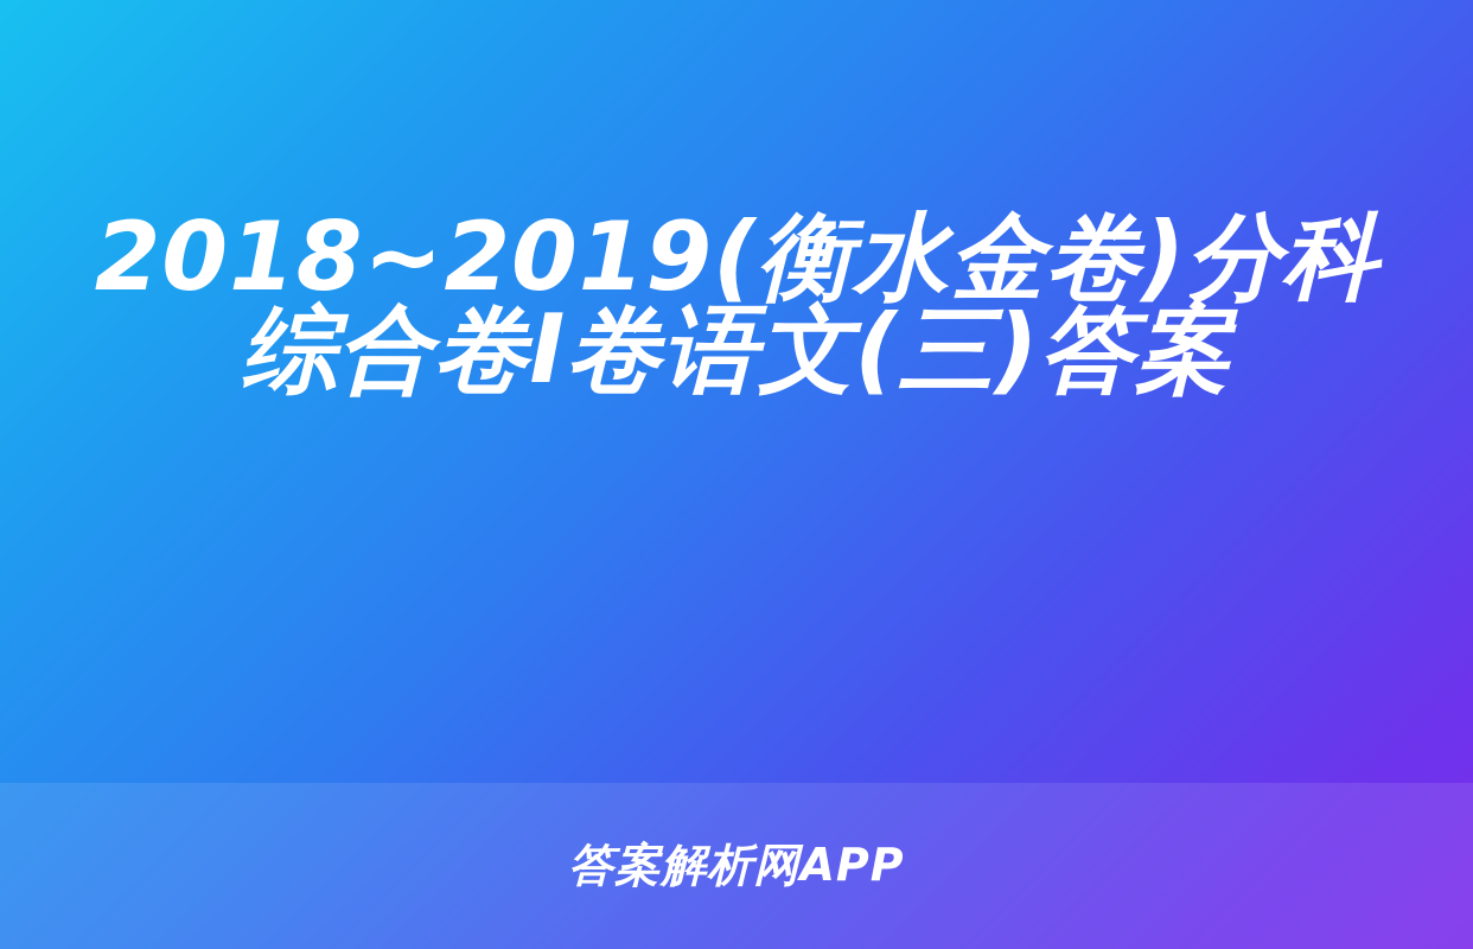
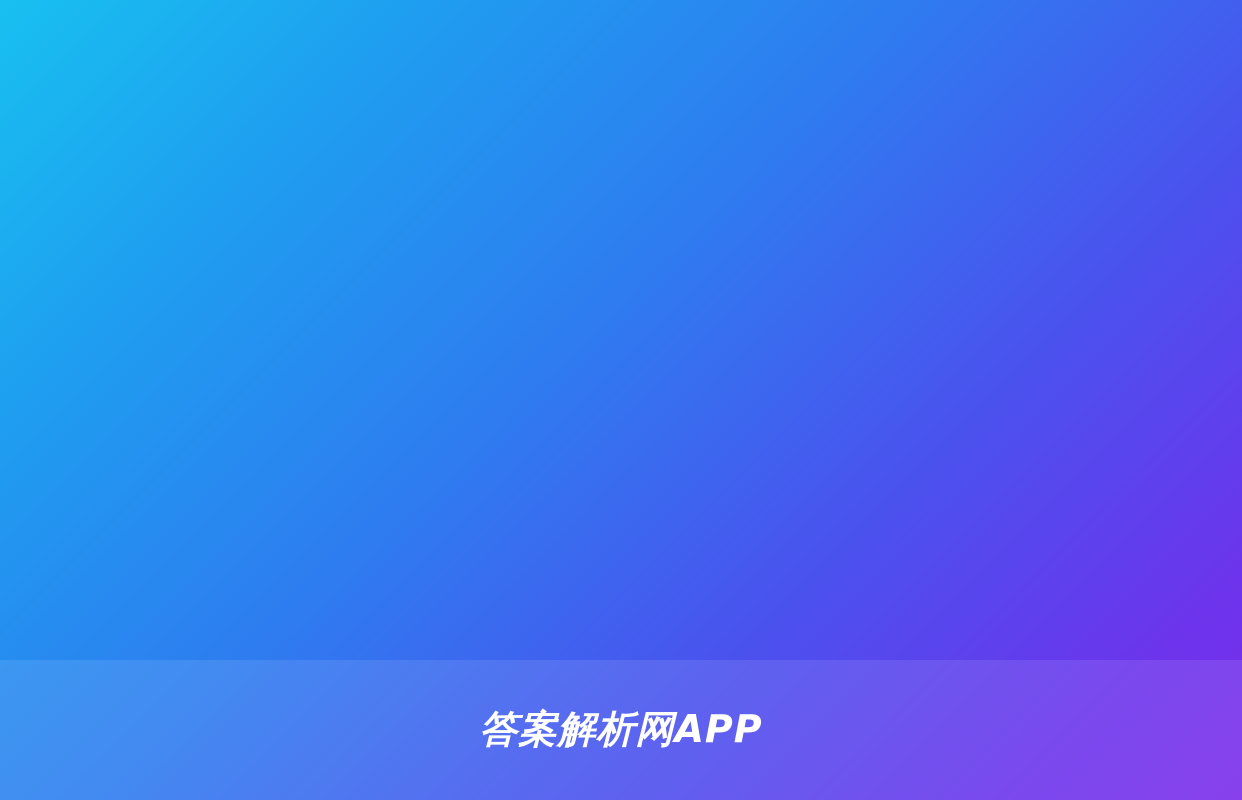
- 2018~2019(衡水金卷)分科综合卷I卷语文(三)答案
  答案解析网APP
